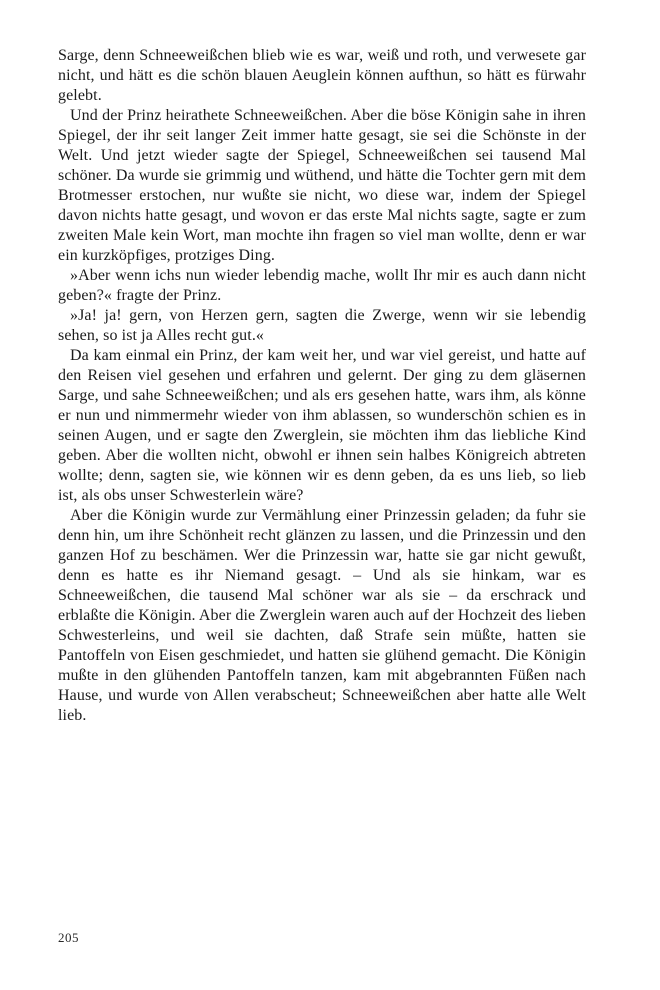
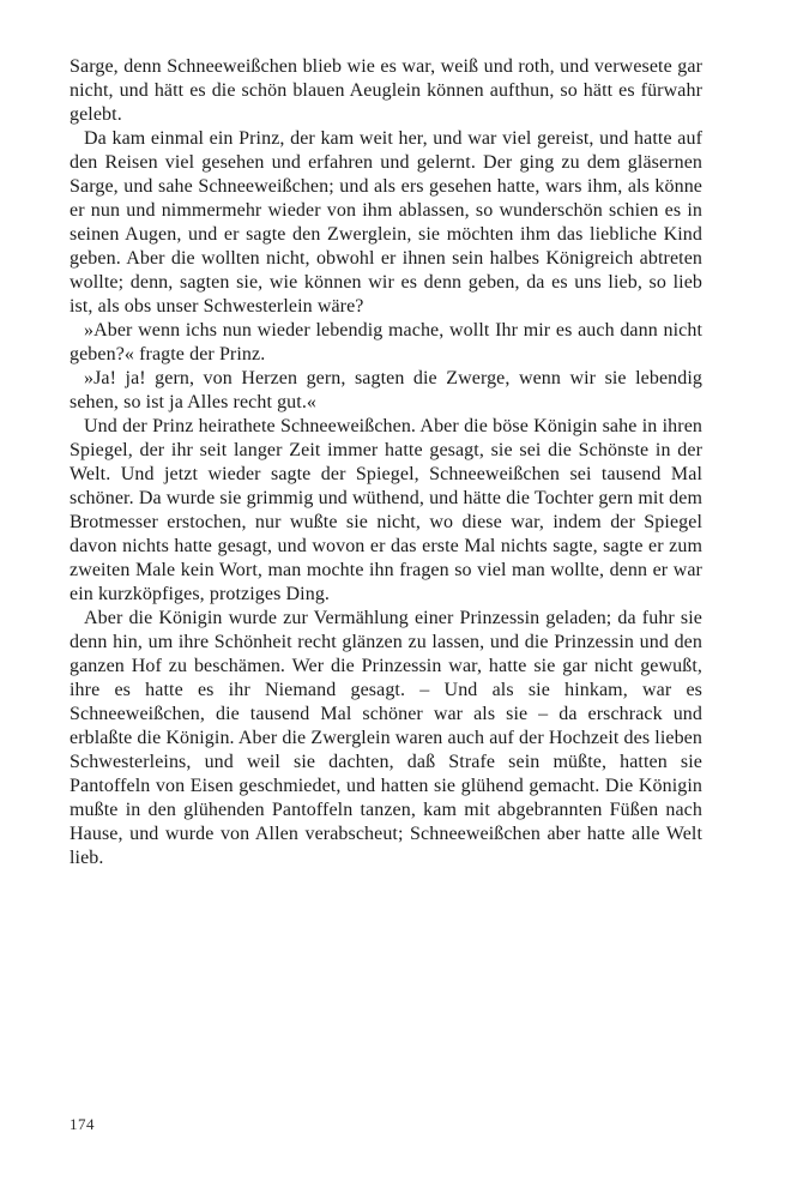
  Sarge, denn Schneeweißchen blieb wie es war, weiß und roth, und verwesete gar nicht, und hätt es die schön blauen Aeuglein können aufthun, so hätt es fürwahr gelebt.
- Und der Prinz heirathete Schneeweißchen. Aber die böse Königin sahe in ihren Spiegel, der ihr seit langer Zeit immer hatte gesagt, sie sei die Schönste in der Welt. Und jetzt wieder sagte der Spiegel, Schneeweißchen sei tausend Mal schöner. Da wurde sie grimmig und wüthend, und hätte die Tochter gern mit dem Brotmesser erstochen, nur wußte sie nicht, wo diese war, indem der Spiegel davon nichts hatte gesagt, und wovon er das erste Mal nichts sagte, sagte er zum zweiten Male kein Wort, man mochte ihn fragen so viel man wollte, denn er war ein kurzköpfiges, protziges Ding.
+ Da kam einmal ein Prinz, der kam weit her, und war viel gereist, und hatte auf den Reisen viel gesehen und erfahren und gelernt. Der ging zu dem gläsernen Sarge, und sahe Schneeweißchen; und als ers gesehen hatte, wars ihm, als könne er nun und nimmermehr wieder von ihm ablassen, so wunderschön schien es in seinen Augen, und er sagte den Zwerglein, sie möchten ihm das liebliche Kind geben. Aber die wollten nicht, obwohl er ihnen sein halbes Königreich abtreten wollte; denn, sagten sie, wie können wir es denn geben, da es uns lieb, so lieb ist, als obs unser Schwesterlein wäre?
  »Aber wenn ichs nun wieder lebendig mache, wollt Ihr mir es auch dann nicht geben?« fragte der Prinz.
  »Ja! ja! gern, von Herzen gern, sagten die Zwerge, wenn wir sie lebendig sehen, so ist ja Alles recht gut.«
- Da kam einmal ein Prinz, der kam weit her, und war viel gereist, und hatte auf den Reisen viel gesehen und erfahren und gelernt. Der ging zu dem gläsernen Sarge, und sahe Schneeweißchen; und als ers gesehen hatte, wars ihm, als könne er nun und nimmermehr wieder von ihm ablassen, so wunderschön schien es in seinen Augen, und er sagte den Zwerglein, sie möchten ihm das liebliche Kind geben. Aber die wollten nicht, obwohl er ihnen sein halbes Königreich abtreten wollte; denn, sagten sie, wie können wir es denn geben, da es uns lieb, so lieb ist, als obs unser Schwesterlein wäre?
+ Und der Prinz heirathete Schneeweißchen. Aber die böse Königin sahe in ihren Spiegel, der ihr seit langer Zeit immer hatte gesagt, sie sei die Schönste in der Welt. Und jetzt wieder sagte der Spiegel, Schneeweißchen sei tausend Mal schöner. Da wurde sie grimmig und wüthend, und hätte die Tochter gern mit dem Brotmesser erstochen, nur wußte sie nicht, wo diese war, indem der Spiegel davon nichts hatte gesagt, und wovon er das erste Mal nichts sagte, sagte er zum zweiten Male kein Wort, man mochte ihn fragen so viel man wollte, denn er war ein kurzköpfiges, protziges Ding.
- Aber die Königin wurde zur Vermählung einer Prinzessin geladen; da fuhr sie denn hin, um ihre Schönheit recht glänzen zu lassen, und die Prinzessin und den ganzen Hof zu beschämen. Wer die Prinzessin war, hatte sie gar nicht gewußt, denn es hatte es ihr Niemand gesagt. – Und als sie hinkam, war es Schneeweißchen, die tausend Mal schöner war als sie – da erschrack und erblaßte die Königin. Aber die Zwerglein waren auch auf der Hochzeit des lieben Schwesterleins, und weil sie dachten, daß Strafe sein müßte, hatten sie Pantoffeln von Eisen geschmiedet, und hatten sie glühend gemacht. Die Königin mußte in den glühenden Pantoffeln tanzen, kam mit abgebrannten Füßen nach Hause, und wurde von Allen verabscheut; Schneeweißchen aber hatte alle Welt lieb.
+ Aber die Königin wurde zur Vermählung einer Prinzessin geladen; da fuhr sie denn hin, um ihre Schönheit recht glänzen zu lassen, und die Prinzessin und den ganzen Hof zu beschämen. Wer die Prinzessin war, hatte sie gar nicht gewußt, ihre es hatte es ihr Niemand gesagt. – Und als sie hinkam, war es Schneeweißchen, die tausend Mal schöner war als sie – da erschrack und erblaßte die Königin. Aber die Zwerglein waren auch auf der Hochzeit des lieben Schwesterleins, und weil sie dachten, daß Strafe sein müßte, hatten sie Pantoffeln von Eisen geschmiedet, und hatten sie glühend gemacht. Die Königin mußte in den glühenden Pantoffeln tanzen, kam mit abgebrannten Füßen nach Hause, und wurde von Allen verabscheut; Schneeweißchen aber hatte alle Welt lieb.
- 205
+ 174
